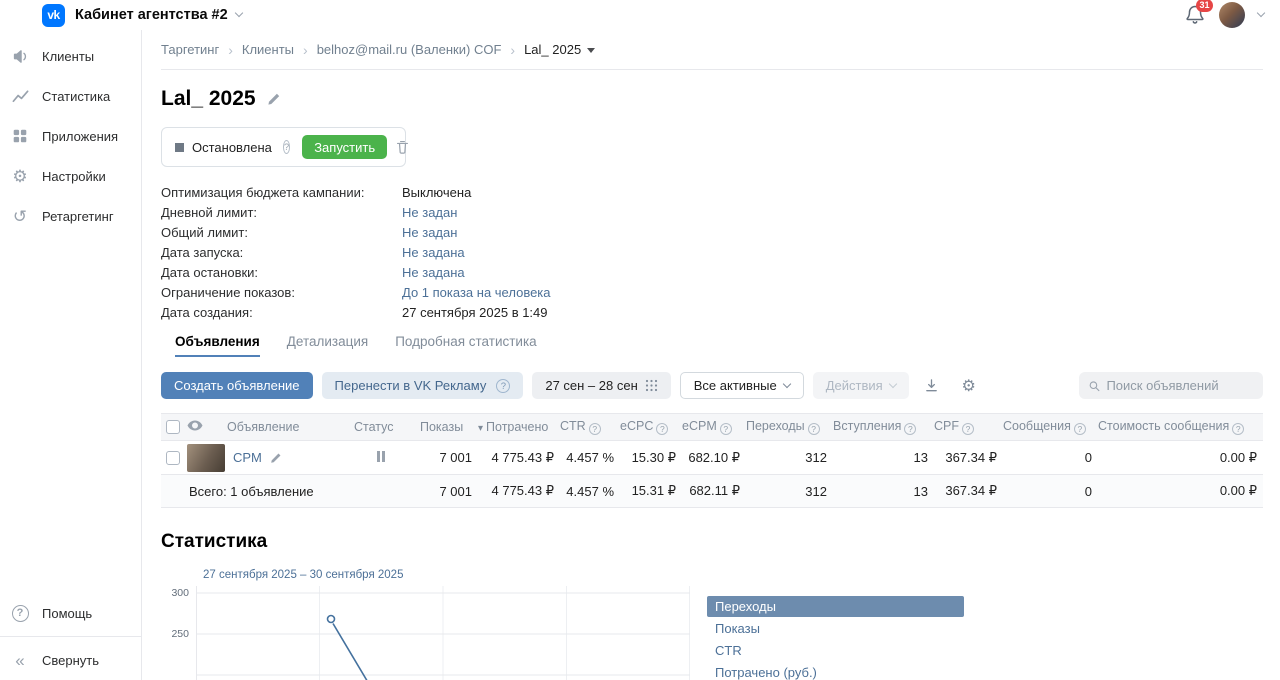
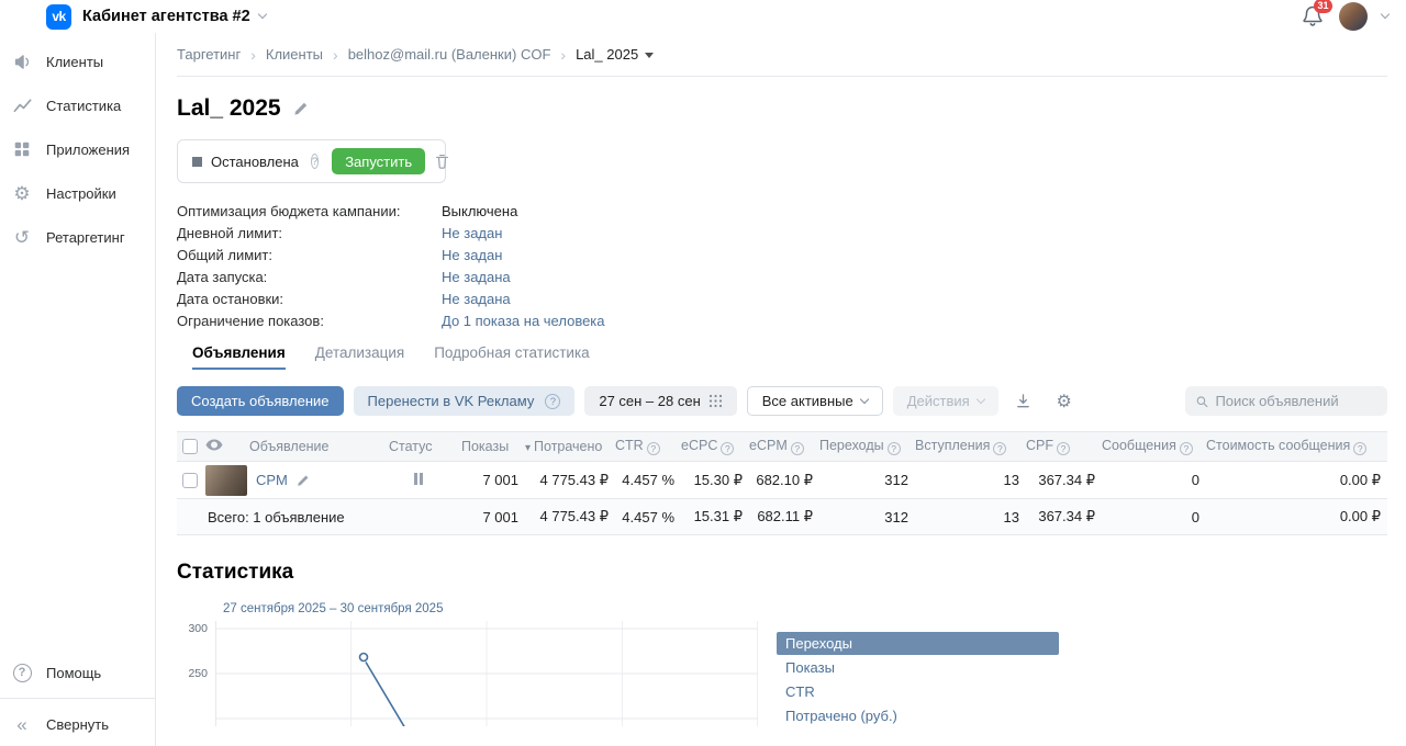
  vk
  Кабинет агентства #2
  31
  Клиенты
  Статистика
  Приложения
  ⚙
  Настройки
  ↺
  Ретаргетинг
  ?
  Помощь
  «
  Свернуть
  Таргетинг
  ›
  Клиенты
  ›
  belhoz@mail.ru (Валенки) COF
  ›
  Lal_ 2025
  Lal_ 2025
  Остановлена
  ?
  Запустить
  Оптимизация бюджета кампании:
  Выключена
  Дневной лимит:
  Не задан
  Общий лимит:
  Не задан
  Дата запуска:
  Не задана
  Дата остановки:
  Не задана
  Ограничение показов:
  До 1 показа на человека
- Дата создания:
- 27 сентября 2025 в 1:49
  Объявления
  Детализация
  Подробная статистика
  Создать объявление
  Перенести в VK Рекламу
  ?
  27 сен – 28 сен
  Все активные
  Действия
  ⚙
  Поиск объявлений
  		Объявление	Статус	Показы	▾ Потрачено	CTR ?	eCPC ?	eCPM ?	Переходы ?	Вступления ?	CPF ?	Сообщения ?	Стоимость сообщения ?
  	CPM		7 001	4 775.43 ₽	4.457 %	15.30 ₽	682.10 ₽	312	13	367.34 ₽	0	0.00 ₽
  	Всего: 1 объявление		7 001	4 775.43 ₽	4.457 %	15.31 ₽	682.11 ₽	312	13	367.34 ₽	0	0.00 ₽
  Статистика
  27 сентября 2025 – 30 сентября 2025
  300
  250
  Переходы
  Показы
  CTR
  Потрачено (руб.)
